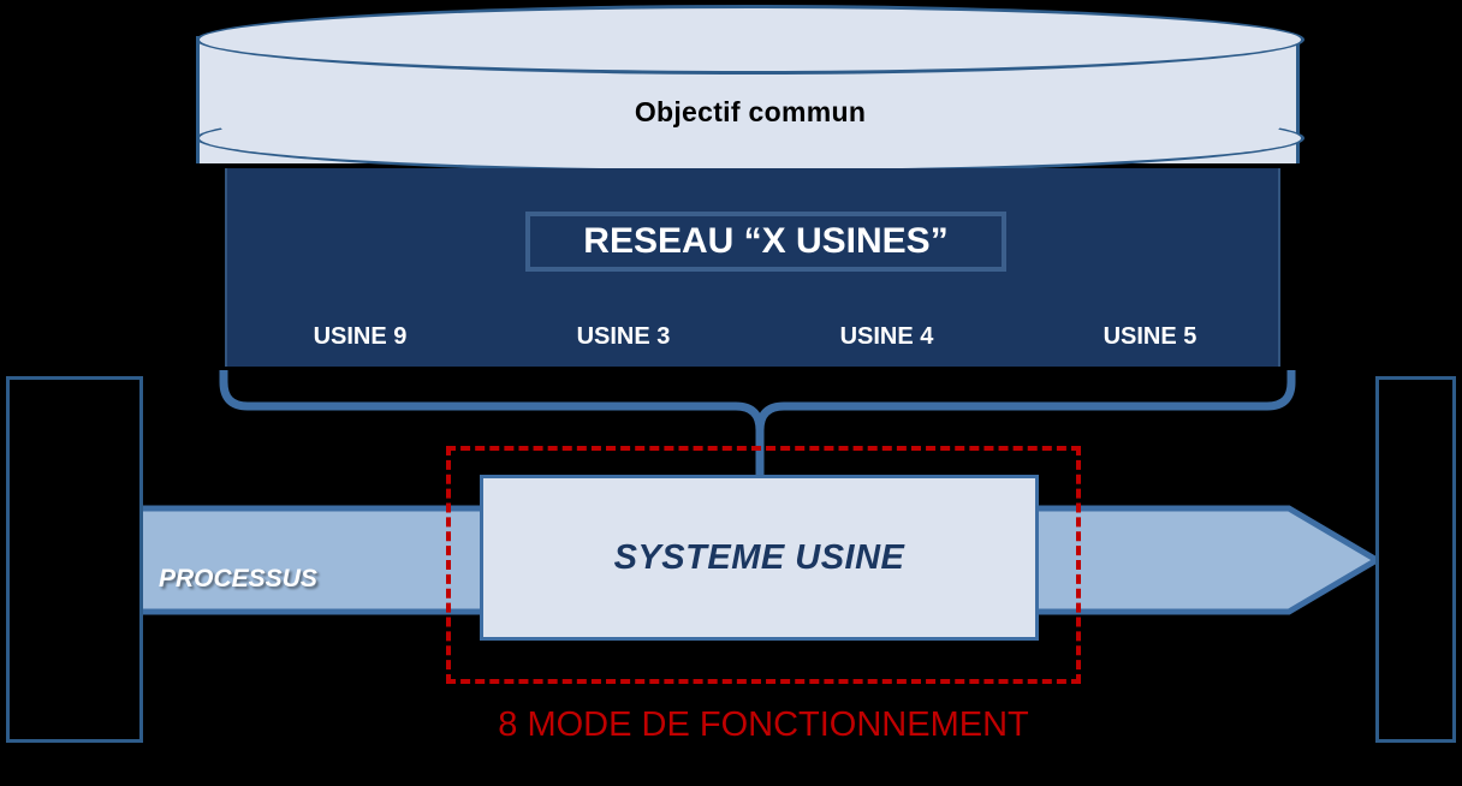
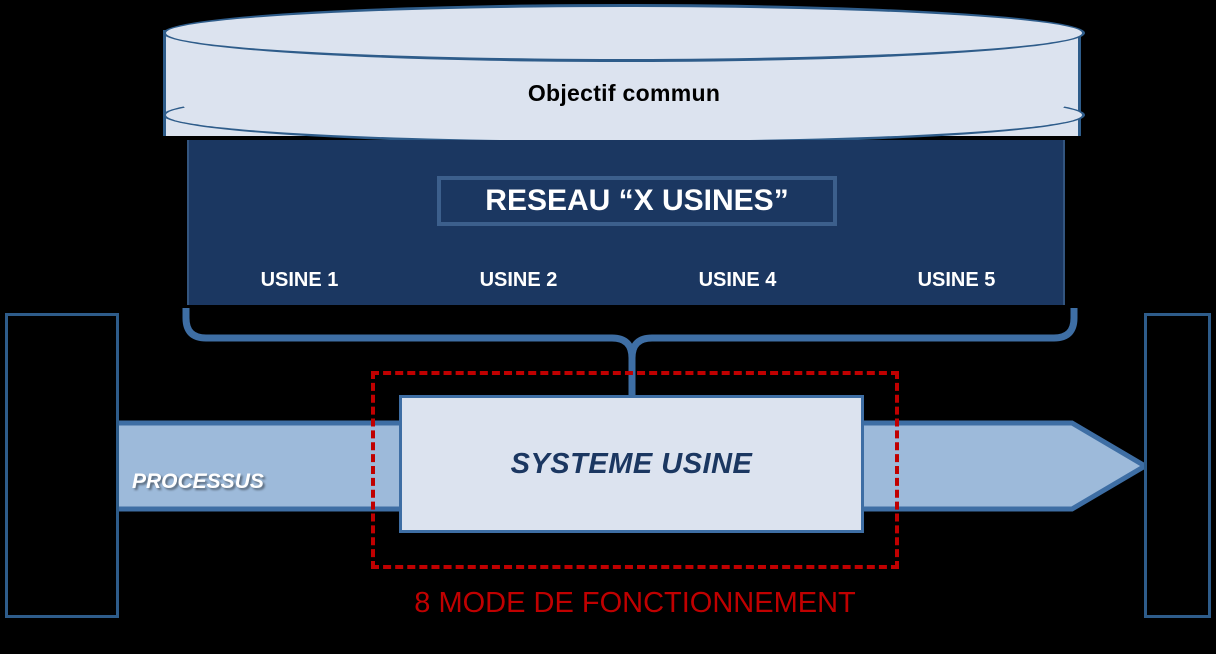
  Objectif commun
  RESEAU “X USINES”
+ USINE 1
- USINE 9
+ USINE 2
- USINE 3
  USINE 4
  USINE 5
  PROCESSUS
  SYSTEME USINE
  8 MODE DE FONCTIONNEMENT
